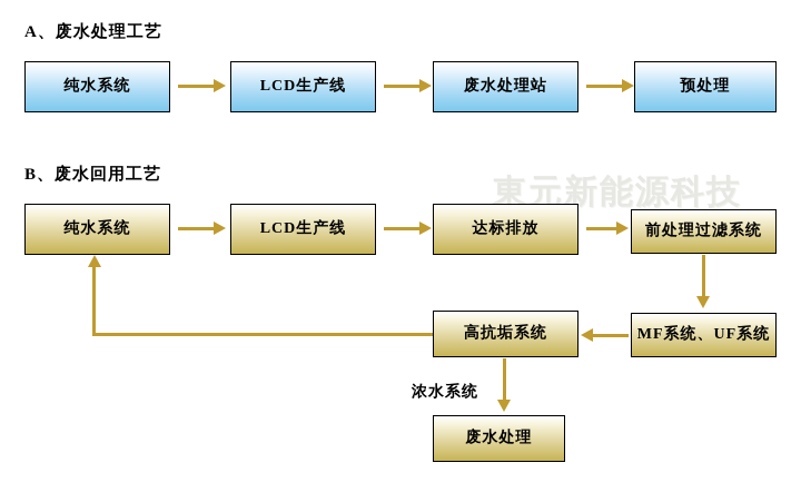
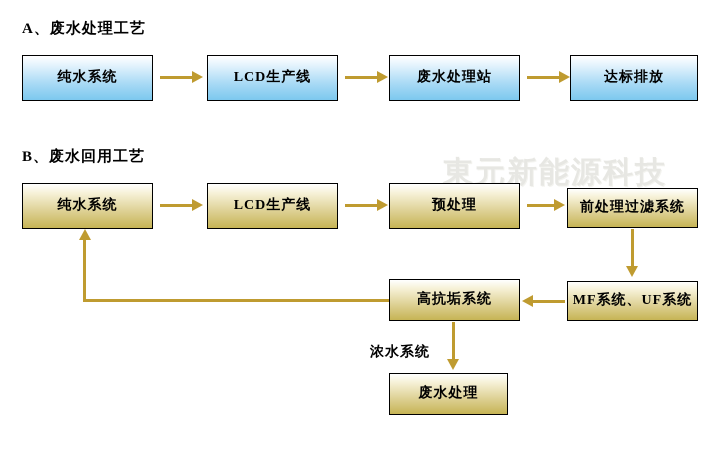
  東元新能源科技
  A、废水处理工艺
  纯水系统
  LCD生产线
  废水处理站
- 预处理
+ 达标排放
  B、废水回用工艺
  纯水系统
  LCD生产线
- 达标排放
+ 预处理
  前处理过滤系统
  MF系统、UF系统
  高抗垢系统
  浓水系统
  废水处理
